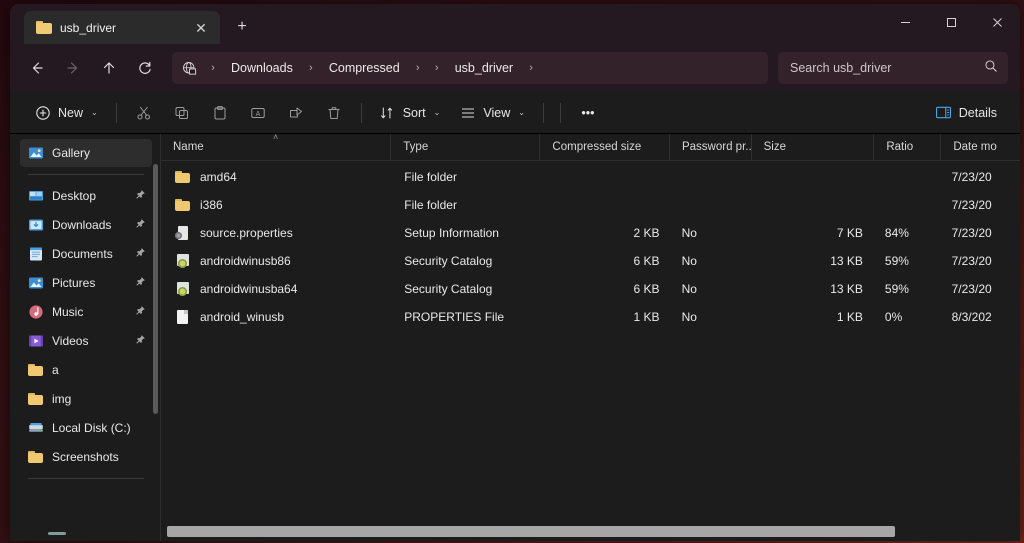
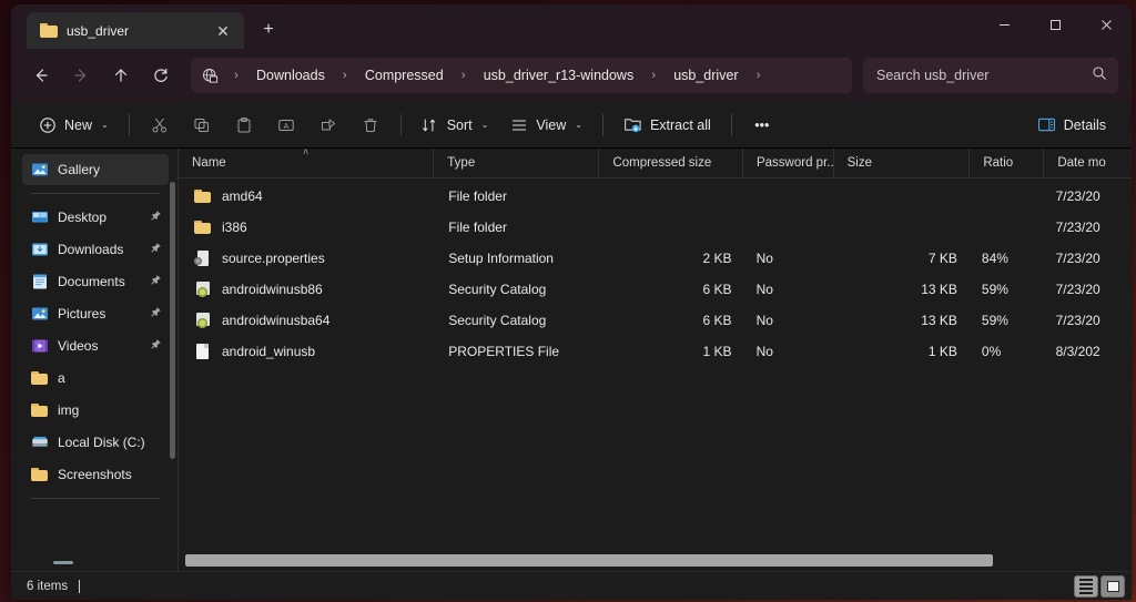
  usb_driver
  ✕
  +
  ›
  Downloads
  ›
  Compressed
  ›
+ usb_driver_r13-windows
  ›
  usb_driver
  ›
  Search usb_driver
  New
  ⌄
  Sort
  ⌄
  View
  ⌄
+ Extract all
  •••
  Details
  Gallery
  Desktop
  Downloads
  Documents
  Pictures
- Music
  Videos
  a
  img
  Local Disk (C:)
  Screenshots
  ˄
  Name
  Type
  Compressed size
  Password pr..
  Size
  Ratio
  Date mo
  amd64
  File folder
  7/23/20
  i386
  File folder
  7/23/20
  source.properties
  Setup Information
  2 KB
  No
  7 KB
  84%
  7/23/20
  androidwinusb86
  Security Catalog
  6 KB
  No
  13 KB
  59%
  7/23/20
  androidwinusba64
  Security Catalog
  6 KB
  No
  13 KB
  59%
  7/23/20
  android_winusb
  PROPERTIES File
  1 KB
  No
  1 KB
  0%
  8/3/202
+ 6 items
